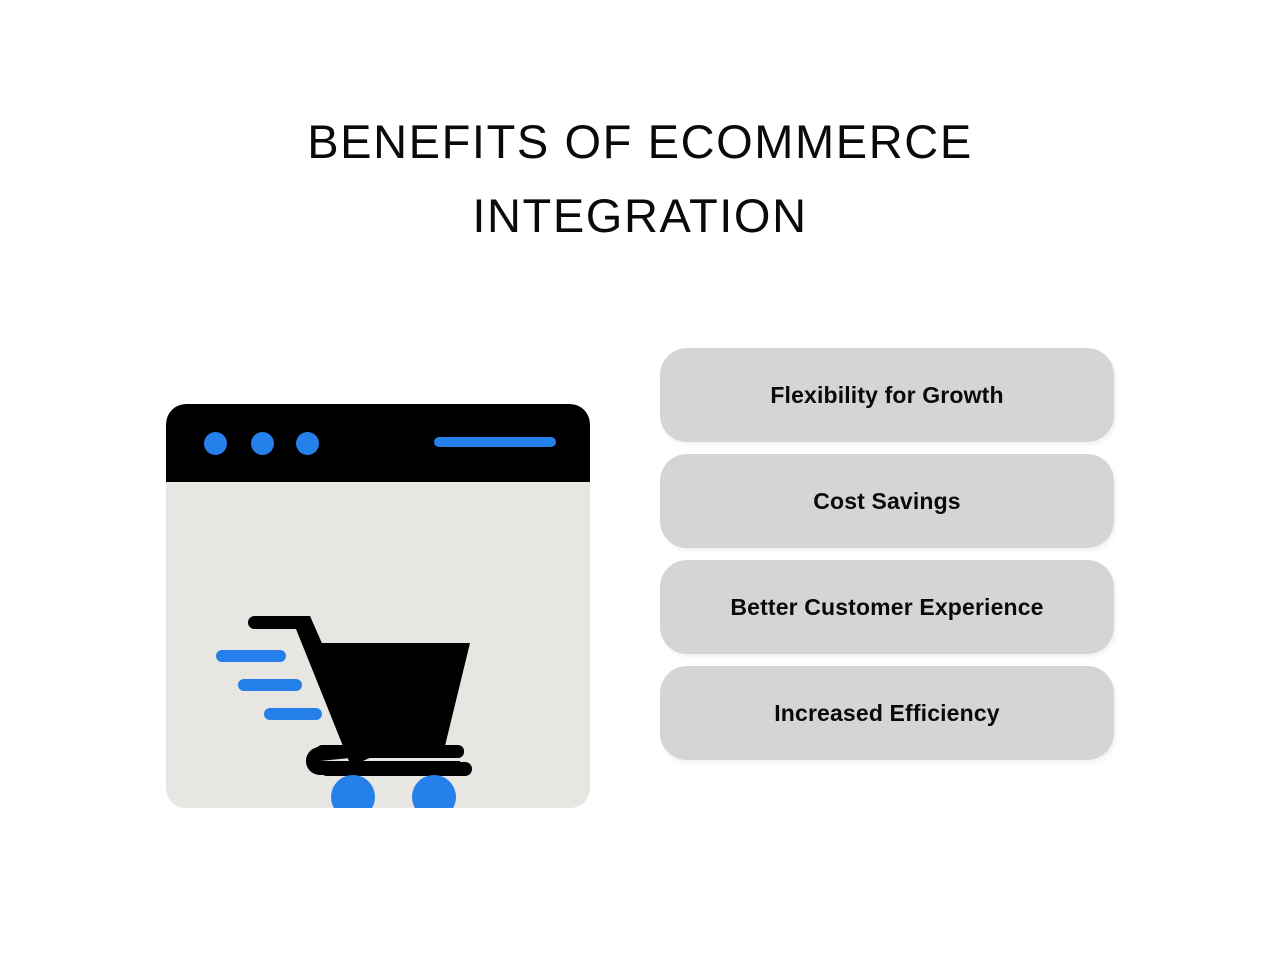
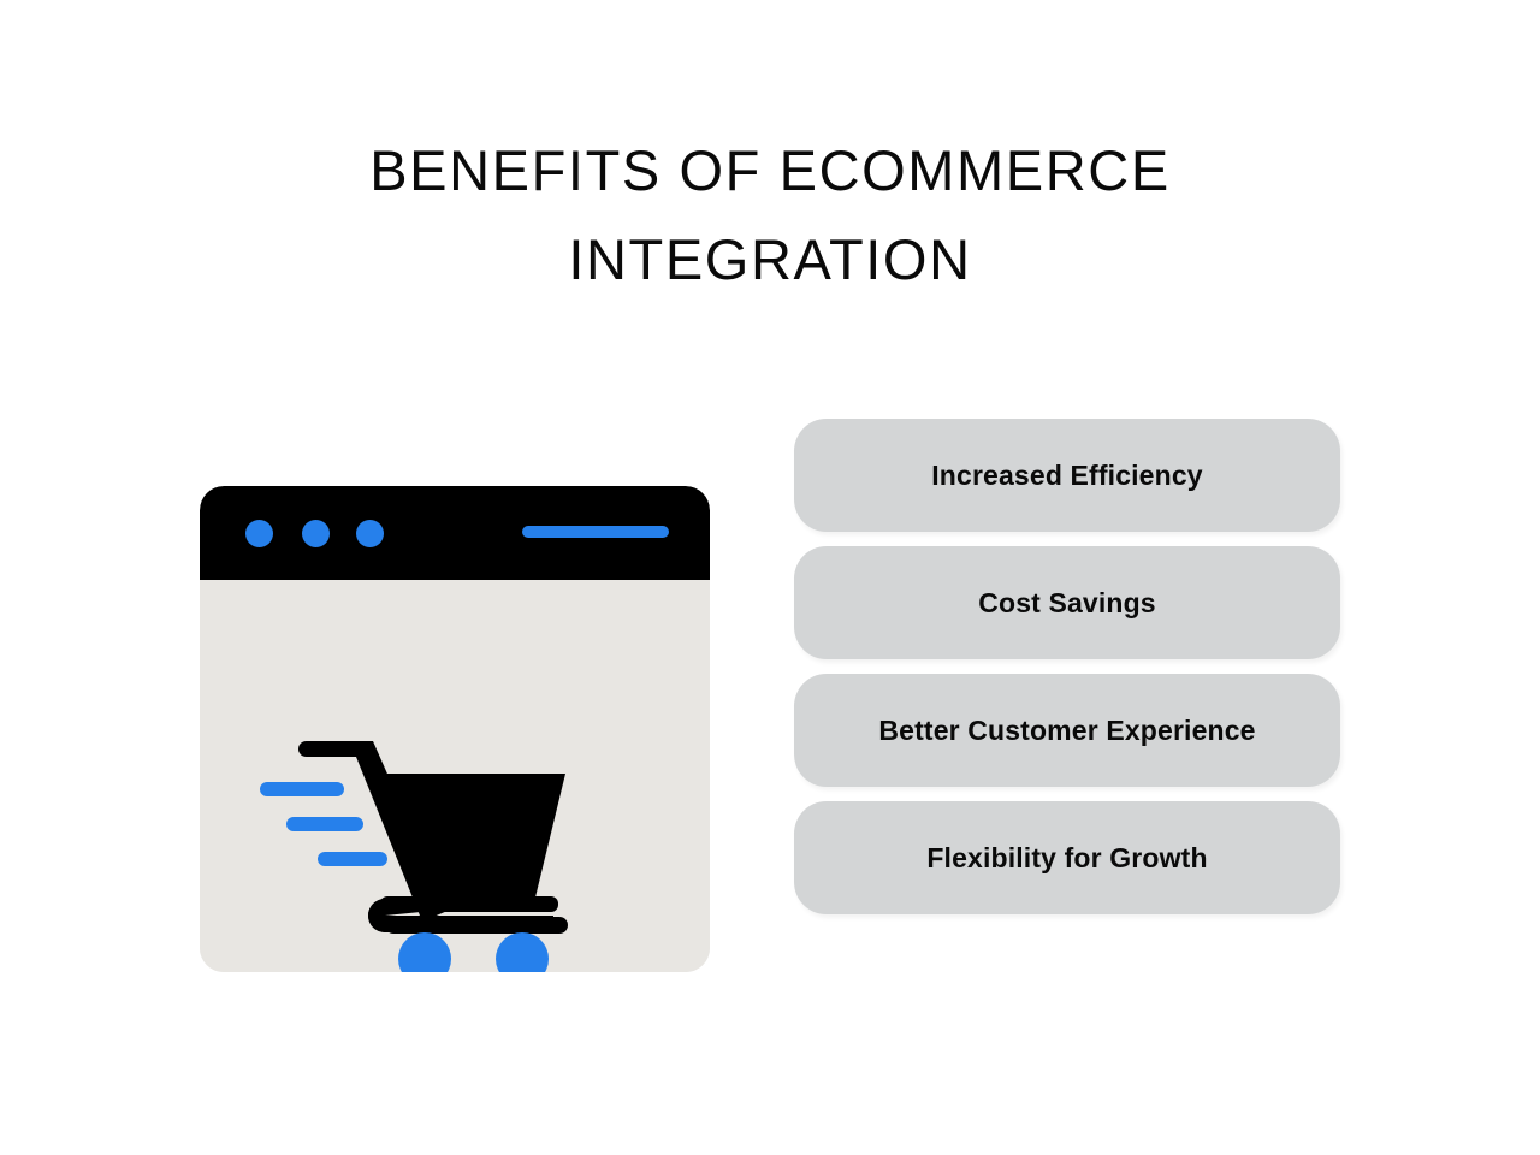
  BENEFITS OF ECOMMERCE
  INTEGRATION
- Flexibility for Growth
+ Increased Efficiency
  Cost Savings
  Better Customer Experience
- Increased Efficiency
+ Flexibility for Growth
